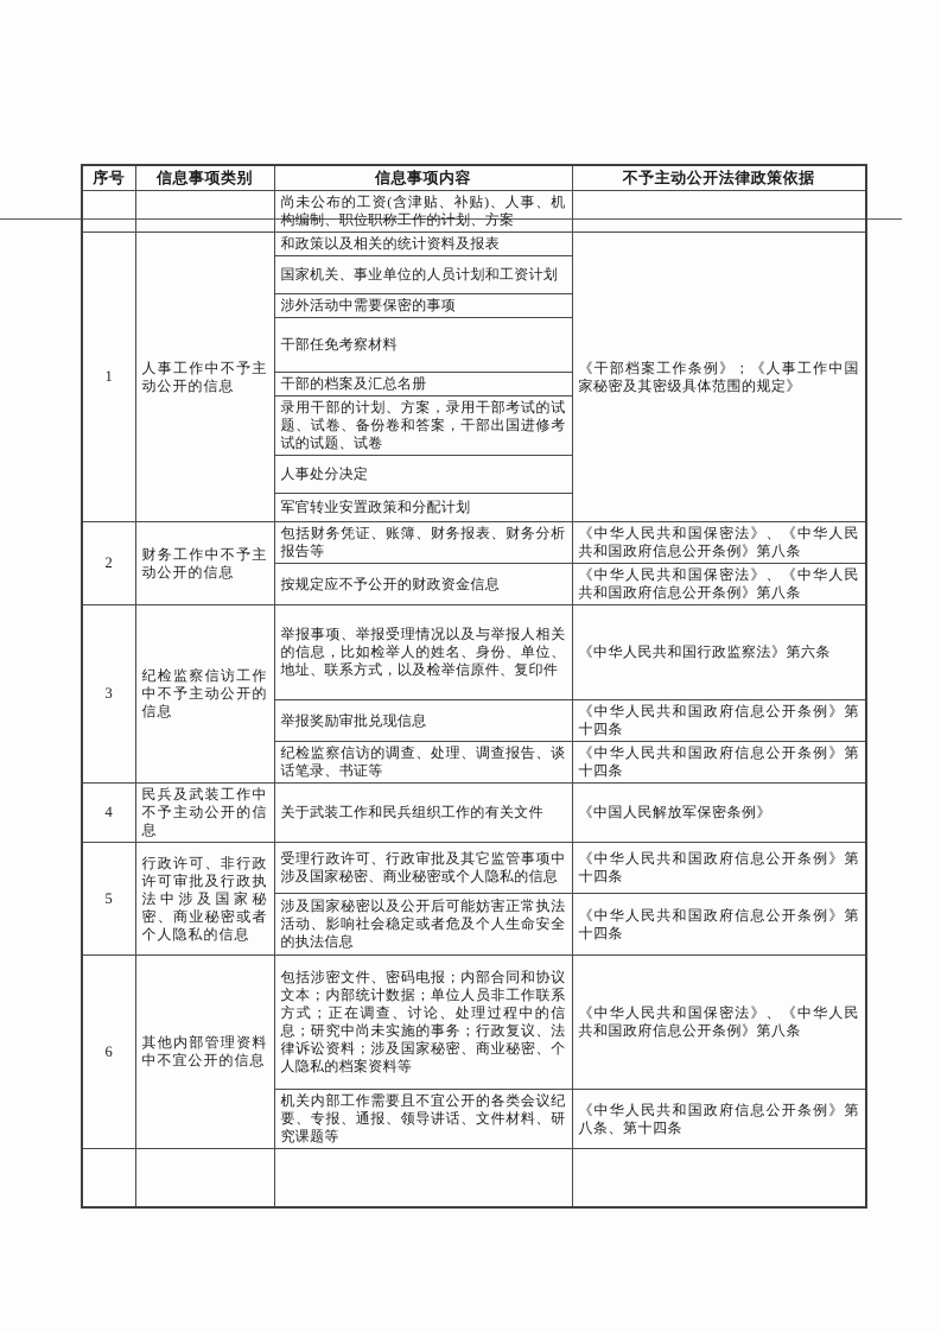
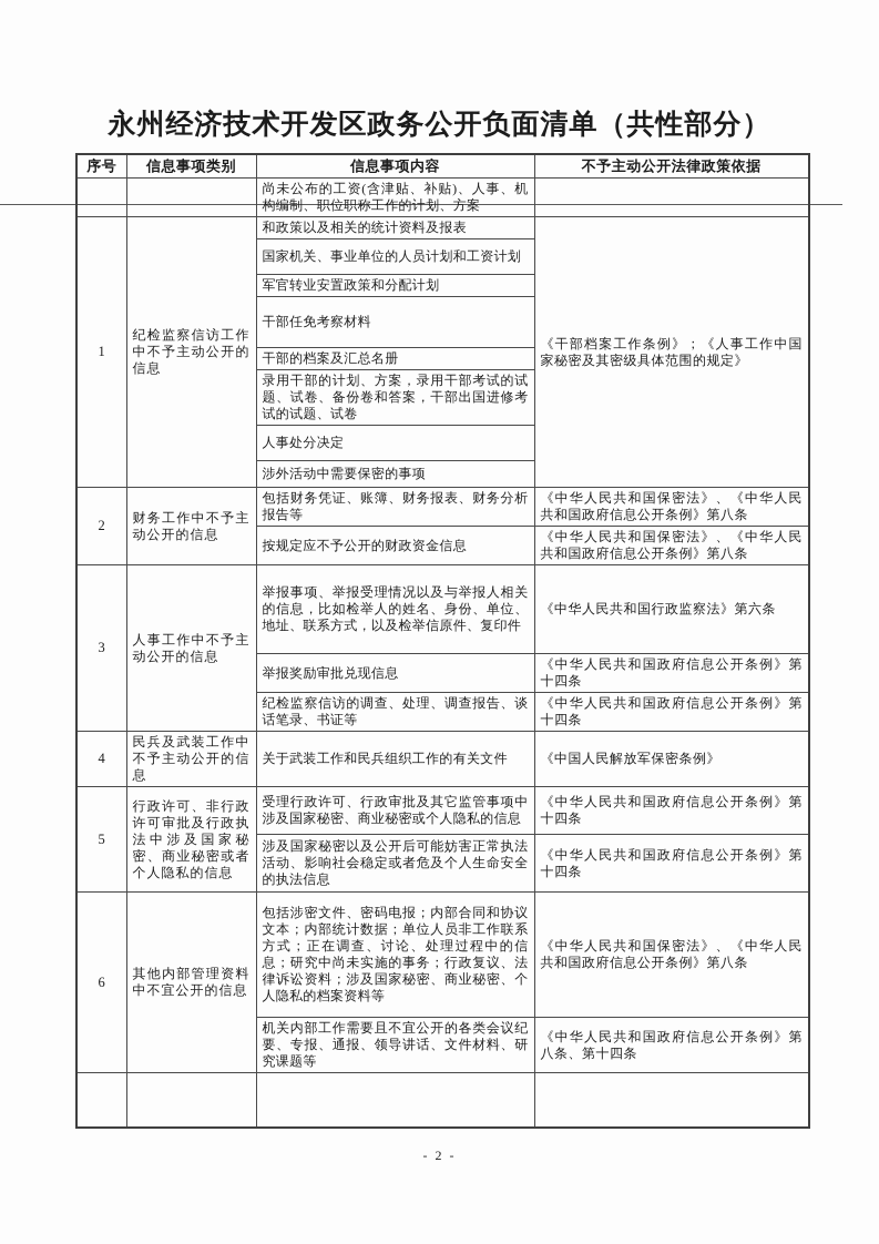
+ 永州经济技术开发区政务公开负面清单（共性部分）
  序号	信息事项类别	信息事项内容	不予主动公开法律政策依据
  		尚未公布的工资(含津贴、补贴)、人事、机构编制、职位职称工作的计划、方案
- 1	人事工作中不予主动公开的信息	和政策以及相关的统计资料及报表	《干部档案工作条例》；《人事工作中国家秘密及其密级具体范围的规定》
+ 1	纪检监察信访工作中不予主动公开的信息	和政策以及相关的统计资料及报表	《干部档案工作条例》；《人事工作中国家秘密及其密级具体范围的规定》
  国家机关、事业单位的人员计划和工资计划
- 涉外活动中需要保密的事项
+ 军官转业安置政策和分配计划
  干部任免考察材料
  干部的档案及汇总名册
  录用干部的计划、方案，录用干部考试的试题、试卷、备份卷和答案，干部出国进修考试的试题、试卷
  人事处分决定
- 军官转业安置政策和分配计划
+ 涉外活动中需要保密的事项
  2	财务工作中不予主动公开的信息	包括财务凭证、账簿、财务报表、财务分析报告等	《中华人民共和国保密法》、《中华人民共和国政府信息公开条例》第八条
  按规定应不予公开的财政资金信息	《中华人民共和国保密法》、《中华人民共和国政府信息公开条例》第八条
- 3	纪检监察信访工作中不予主动公开的信息	举报事项、举报受理情况以及与举报人相关的信息，比如检举人的姓名、身份、单位、地址、联系方式，以及检举信原件、复印件	《中华人民共和国行政监察法》第六条
+ 3	人事工作中不予主动公开的信息	举报事项、举报受理情况以及与举报人相关的信息，比如检举人的姓名、身份、单位、地址、联系方式，以及检举信原件、复印件	《中华人民共和国行政监察法》第六条
  举报奖励审批兑现信息	《中华人民共和国政府信息公开条例》第十四条
  纪检监察信访的调查、处理、调查报告、谈话笔录、书证等	《中华人民共和国政府信息公开条例》第十四条
  4	民兵及武装工作中不予主动公开的信息	关于武装工作和民兵组织工作的有关文件	《中国人民解放军保密条例》
  5	行政许可、非行政许可审批及行政执法中涉及国家秘密、商业秘密或者个人隐私的信息	受理行政许可、行政审批及其它监管事项中涉及国家秘密、商业秘密或个人隐私的信息	《中华人民共和国政府信息公开条例》第十四条
  涉及国家秘密以及公开后可能妨害正常执法活动、影响社会稳定或者危及个人生命安全的执法信息	《中华人民共和国政府信息公开条例》第十四条
  6	其他内部管理资料中不宜公开的信息	包括涉密文件、密码电报；内部合同和协议文本；内部统计数据；单位人员非工作联系方式；正在调查、讨论、处理过程中的信息；研究中尚未实施的事务；行政复议、法律诉讼资料；涉及国家秘密、商业秘密、个人隐私的档案资料等	《中华人民共和国保密法》、《中华人民共和国政府信息公开条例》第八条
  机关内部工作需要且不宜公开的各类会议纪要、专报、通报、领导讲话、文件材料、研究课题等	《中华人民共和国政府信息公开条例》第八条、第十四条
+ - 2 -
